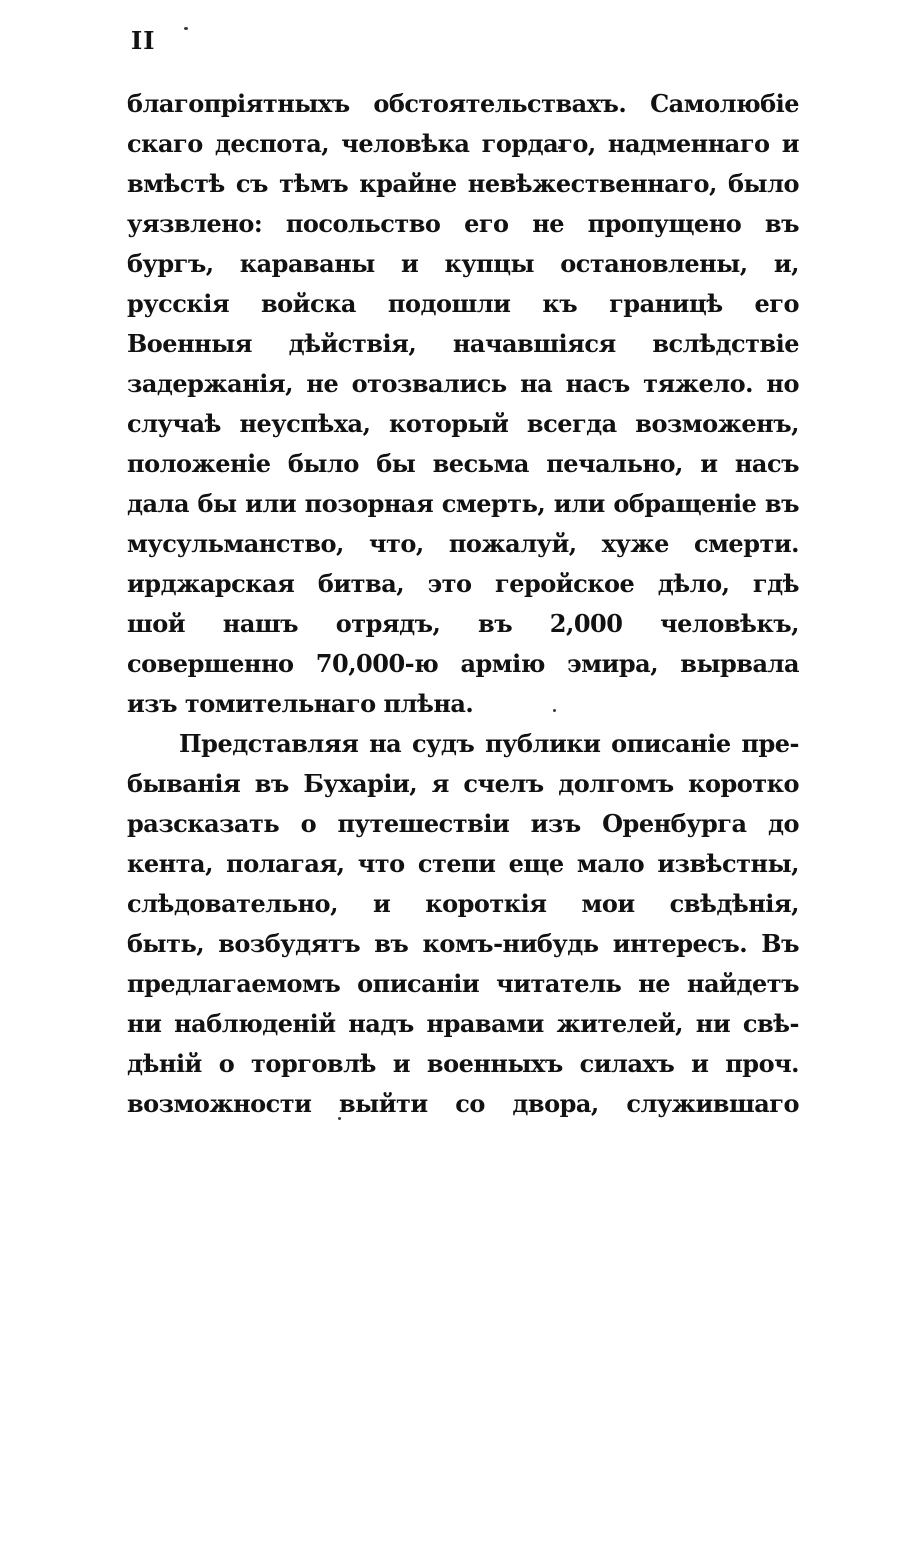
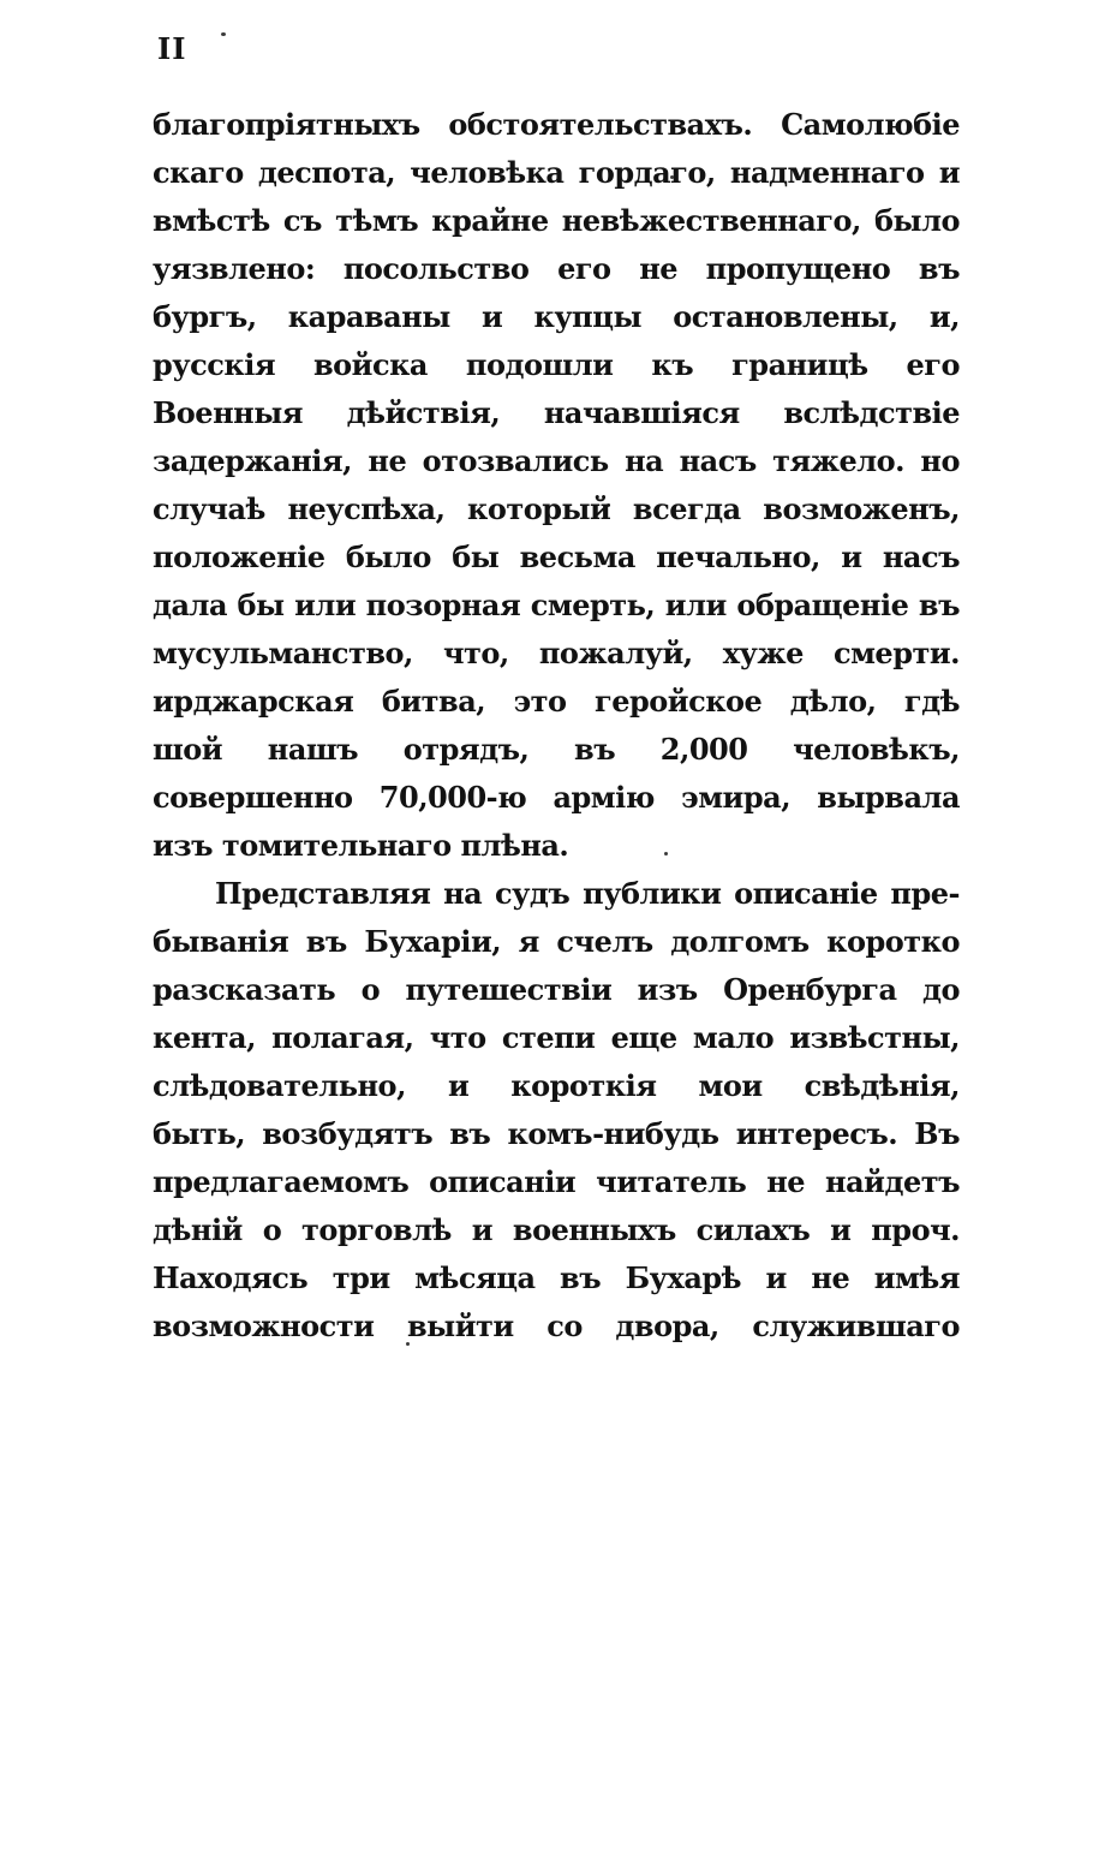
  II
  благопріятныхъ обстоятельствахъ. Самолюбіе
  скаго деспота, человѣка гордаго, надменнаго и
  вмѣстѣ съ тѣмъ крайне невѣжественнаго, было
  уязвлено: посольство его не пропущено въ
  бургъ, караваны и купцы остановлены, и,
  русскія войска подошли къ границѣ его
  Военныя дѣйствія, начавшіяся вслѣдствіе
  задержанія, не отозвались на насъ тяжело. но
  случаѣ неуспѣха, который всегда возможенъ,
  положеніе было бы весьма печально, и насъ
  дала бы или позорная смерть, или обращеніе въ
  мусульманство, что, пожалуй, хуже смерти.
  ирджарская битва, это геройское дѣло, гдѣ
  шой нашъ отрядъ, въ 2,000 человѣкъ,
  совершенно 70,000-ю армію эмира, вырвала
  изъ томительнаго плѣна.
  Представляя на судъ публики описаніе пре-
  быванія въ Бухаріи, я счелъ долгомъ коротко
  разсказать о путешествіи изъ Оренбурга до
  кента, полагая, что степи еще мало извѣстны,
  слѣдовательно, и короткія мои свѣдѣнія,
  быть, возбудятъ въ комъ-нибудь интересъ. Въ
  предлагаемомъ описаніи читатель не найдетъ
- ни наблюденій надъ нравами жителей, ни свѣ-
  дѣній о торговлѣ и военныхъ силахъ и проч.
+ Находясь три мѣсяца въ Бухарѣ и не имѣя
  возможности выйти со двора, служившаго
